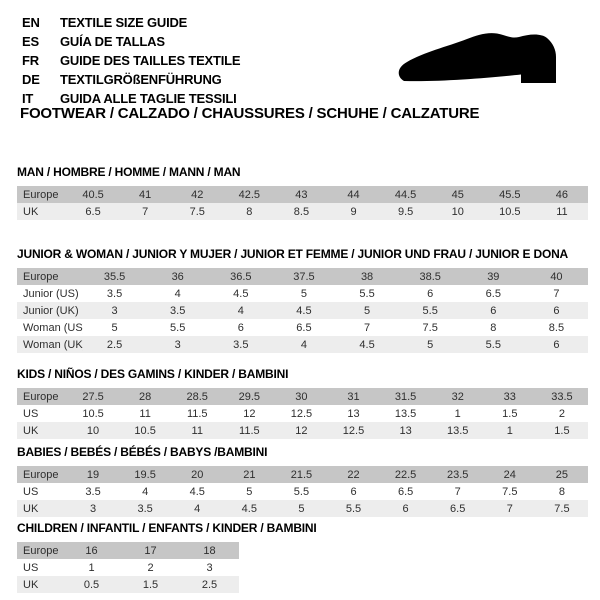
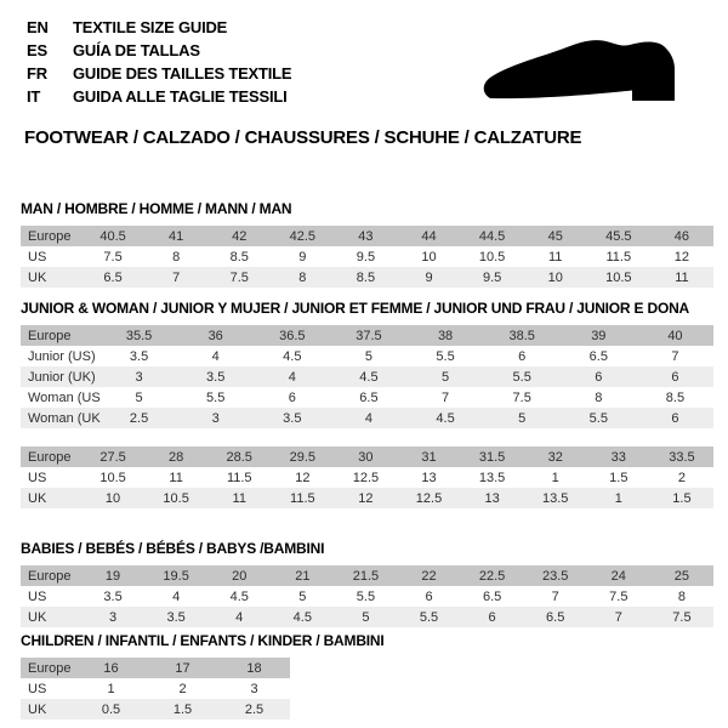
  EN
  TEXTILE SIZE GUIDE
  ES
  GUÍA DE TALLAS
  FR
  GUIDE DES TAILLES TEXTILE
- DE
- TEXTILGRÖßENFÜHRUNG
  IT
  GUIDA ALLE TAGLIE TESSILI
  FOOTWEAR / CALZADO / CHAUSSURES / SCHUHE / CALZATURE
  MAN / HOMBRE / HOMME / MANN / MAN
  Europe	40.5	41	42	42.5	43	44	44.5	45	45.5	46
+ US	7.5	8	8.5	9	9.5	10	10.5	11	11.5	12
  UK	6.5	7	7.5	8	8.5	9	9.5	10	10.5	11
  JUNIOR & WOMAN / JUNIOR Y MUJER / JUNIOR ET FEMME / JUNIOR UND FRAU / JUNIOR E DONA
  Europe	35.5	36	36.5	37.5	38	38.5	39	40
  Junior (US)	3.5	4	4.5	5	5.5	6	6.5	7
  Junior (UK)	3	3.5	4	4.5	5	5.5	6	6
  Woman (US	5	5.5	6	6.5	7	7.5	8	8.5
  Woman (UK	2.5	3	3.5	4	4.5	5	5.5	6
- KIDS / NIÑOS / DES GAMINS / KINDER / BAMBINI
  Europe	27.5	28	28.5	29.5	30	31	31.5	32	33	33.5
  US	10.5	11	11.5	12	12.5	13	13.5	1	1.5	2
  UK	10	10.5	11	11.5	12	12.5	13	13.5	1	1.5
  BABIES / BEBÉS / BÉBÉS / BABYS /BAMBINI
  Europe	19	19.5	20	21	21.5	22	22.5	23.5	24	25
  US	3.5	4	4.5	5	5.5	6	6.5	7	7.5	8
  UK	3	3.5	4	4.5	5	5.5	6	6.5	7	7.5
  CHILDREN / INFANTIL / ENFANTS / KINDER / BAMBINI
  Europe	16	17	18
  US	1	2	3
  UK	0.5	1.5	2.5
